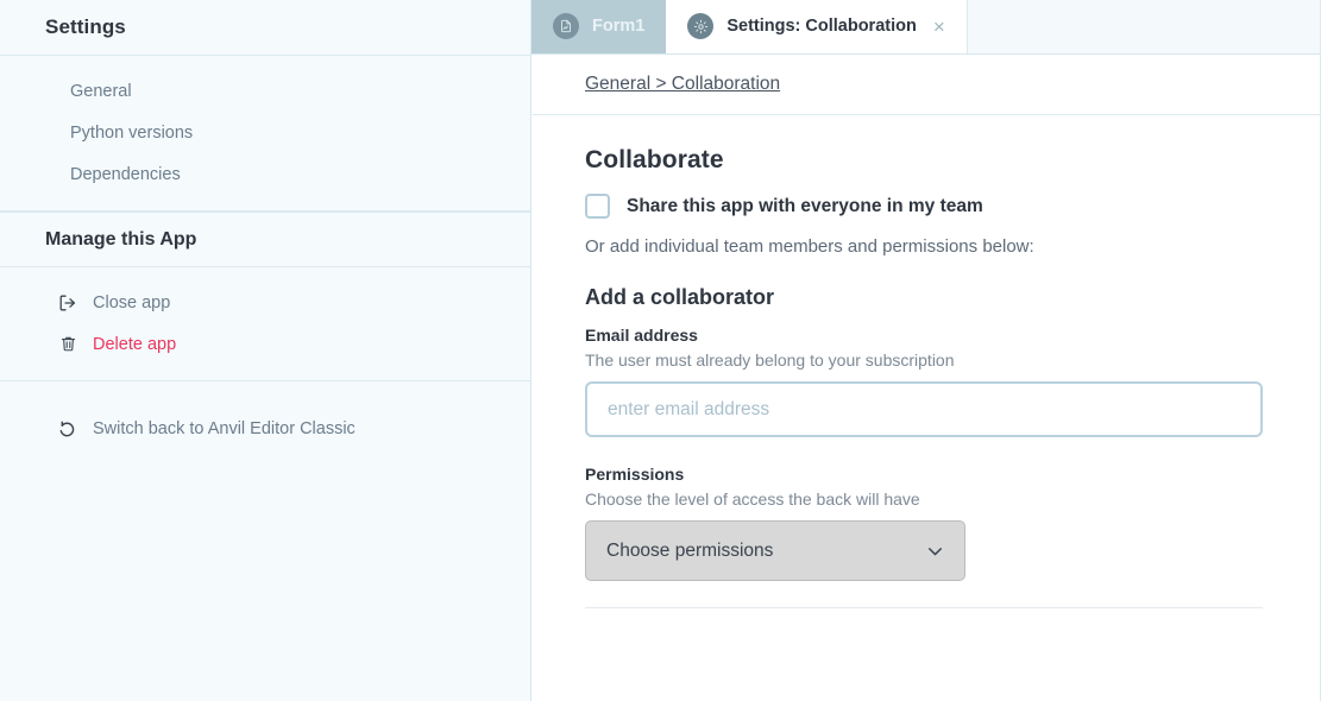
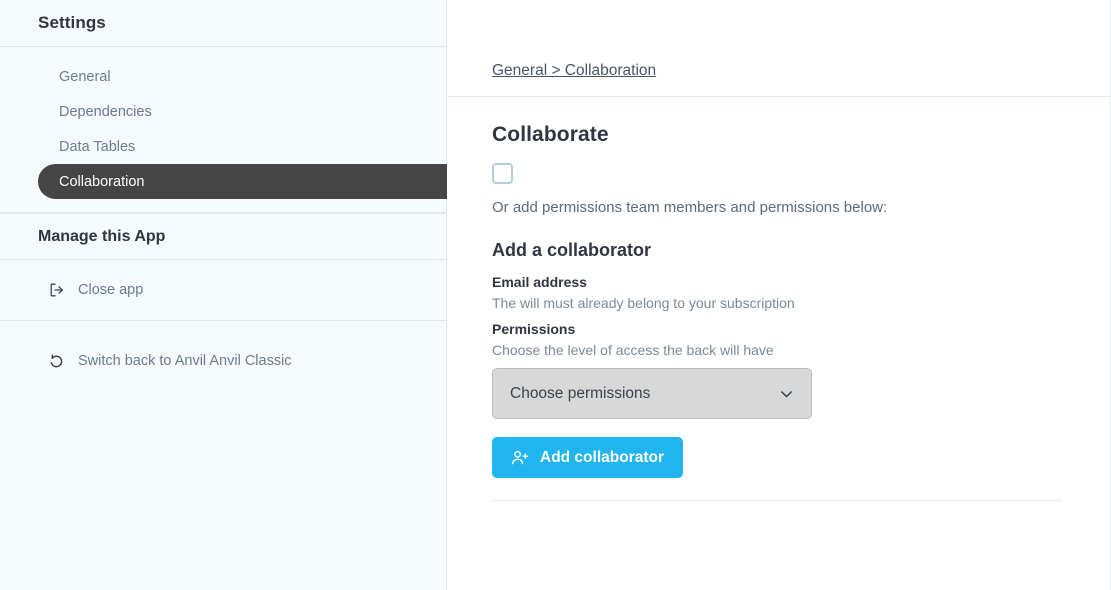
  Settings
  General
- Python versions
  Dependencies
+ Data Tables
+ Collaboration
  Manage this App
  Close app
- Delete app
- Switch back to Anvil Editor Classic
+ Switch back to Anvil Anvil Classic
- Form1
- Settings: Collaboration
- ×
  General > Collaboration
  Collaborate
- Share this app with everyone in my team
- Or add individual team members and permissions below:
+ Or add permissions team members and permissions below:
  Add a collaborator
  Email address
- The user must already belong to your subscription
+ The will must already belong to your subscription
- enter email address
  Permissions
  Choose the level of access the back will have
  Choose permissions
+ Add collaborator
